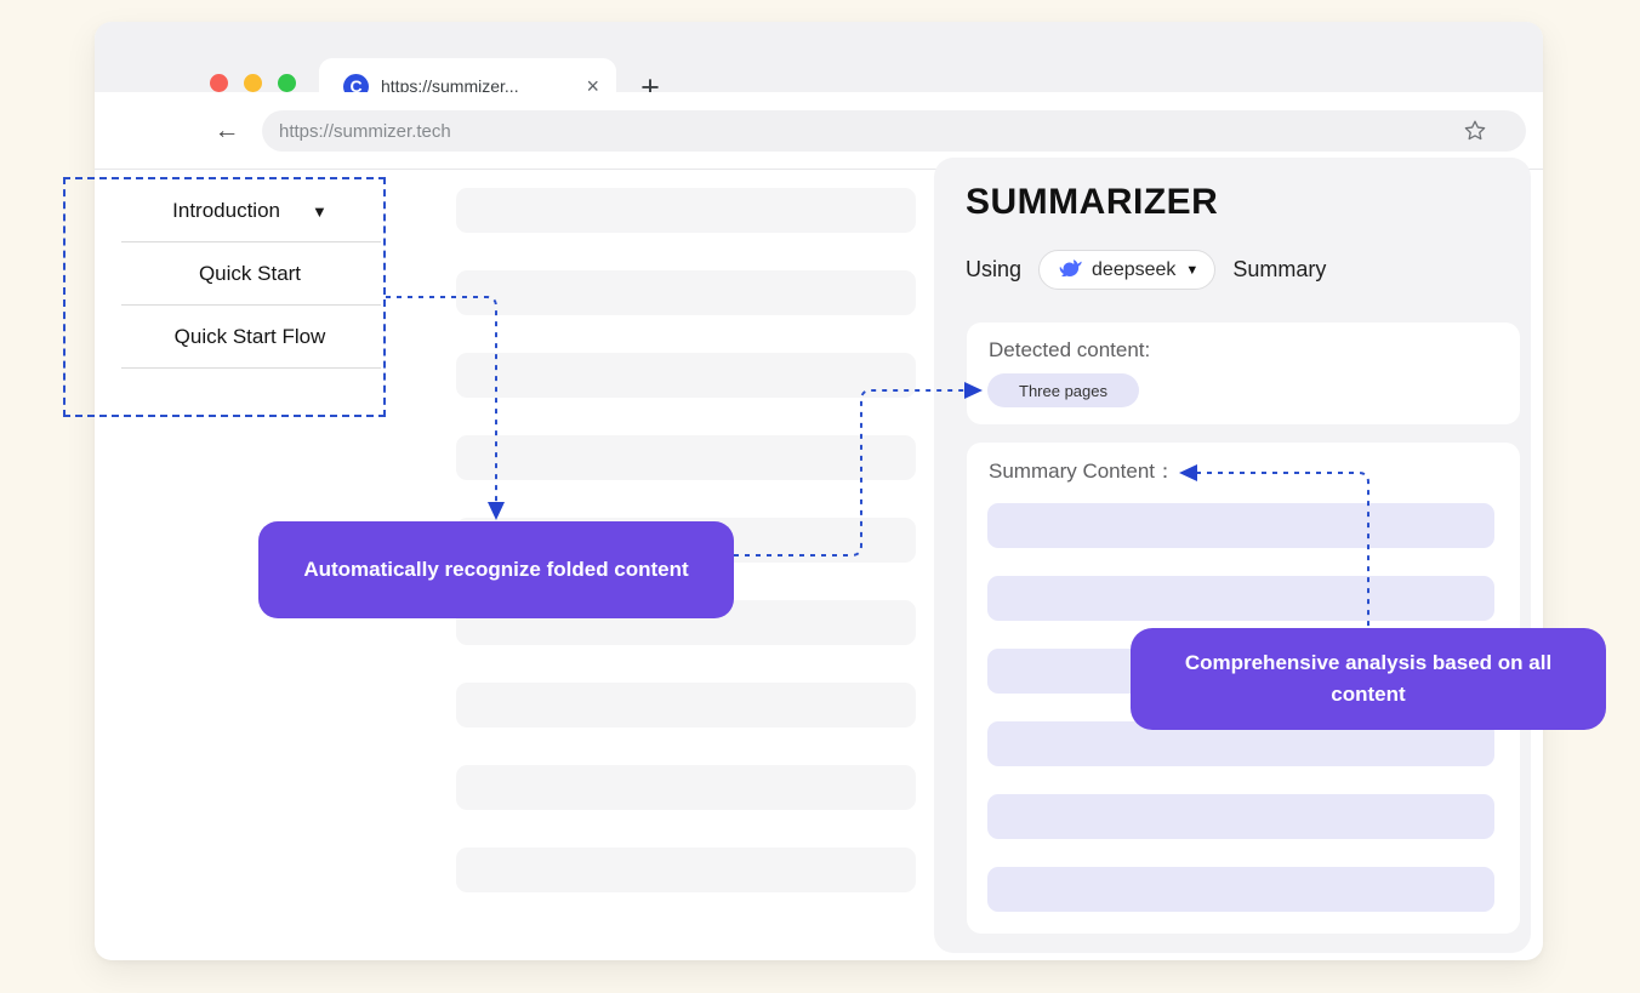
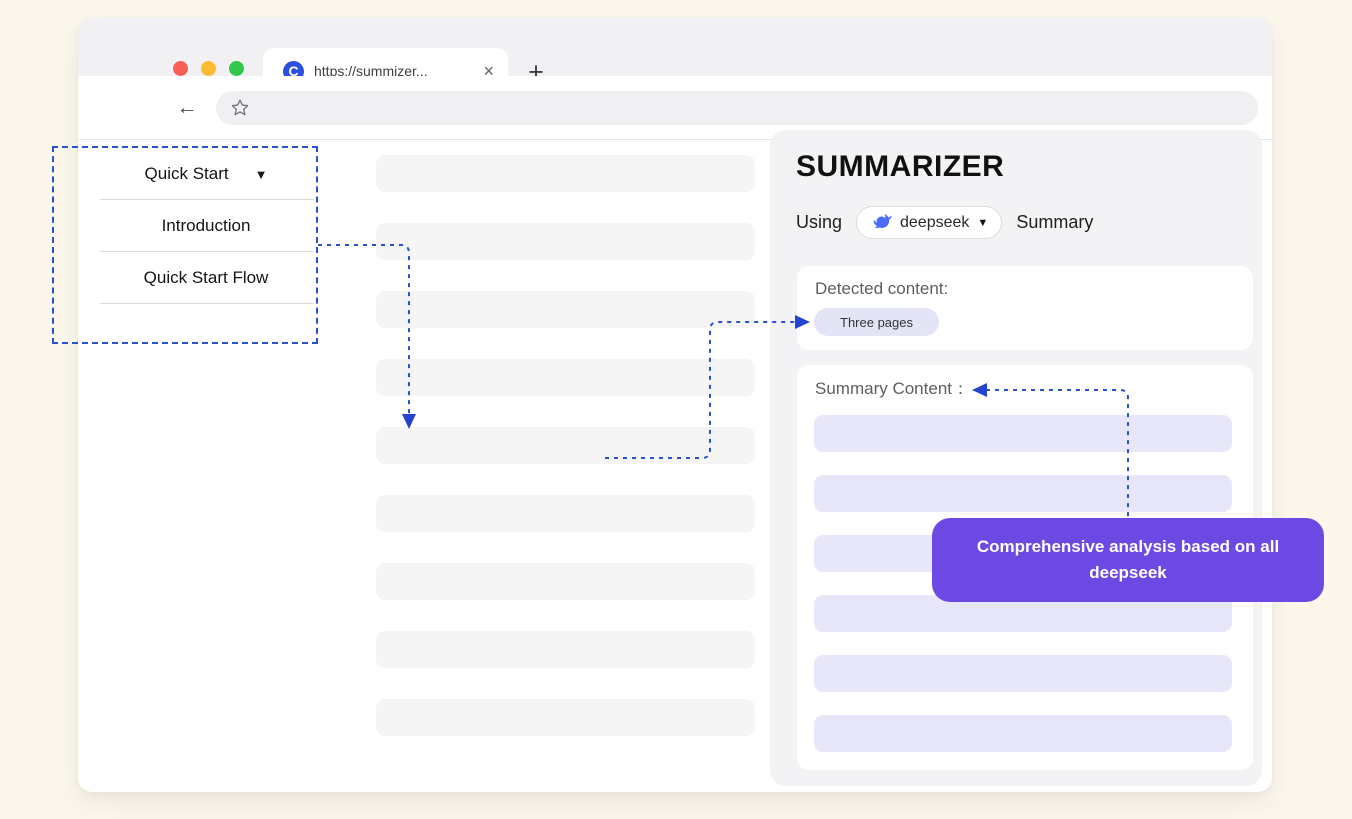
  C
  https://summizer...
  ×
  +
  ←
- https://summizer.tech
  SUMMARIZER
  Using
  deepseek
  ▼
  Summary
  Detected content:
  Three pages
  Summary Content：
- Introduction
+ Quick Start
  ▼
- Quick Start
+ Introduction
  Quick Start Flow
- Automatically recognize folded content
- Comprehensive analysis based on all content
+ Comprehensive analysis based on all deepseek
